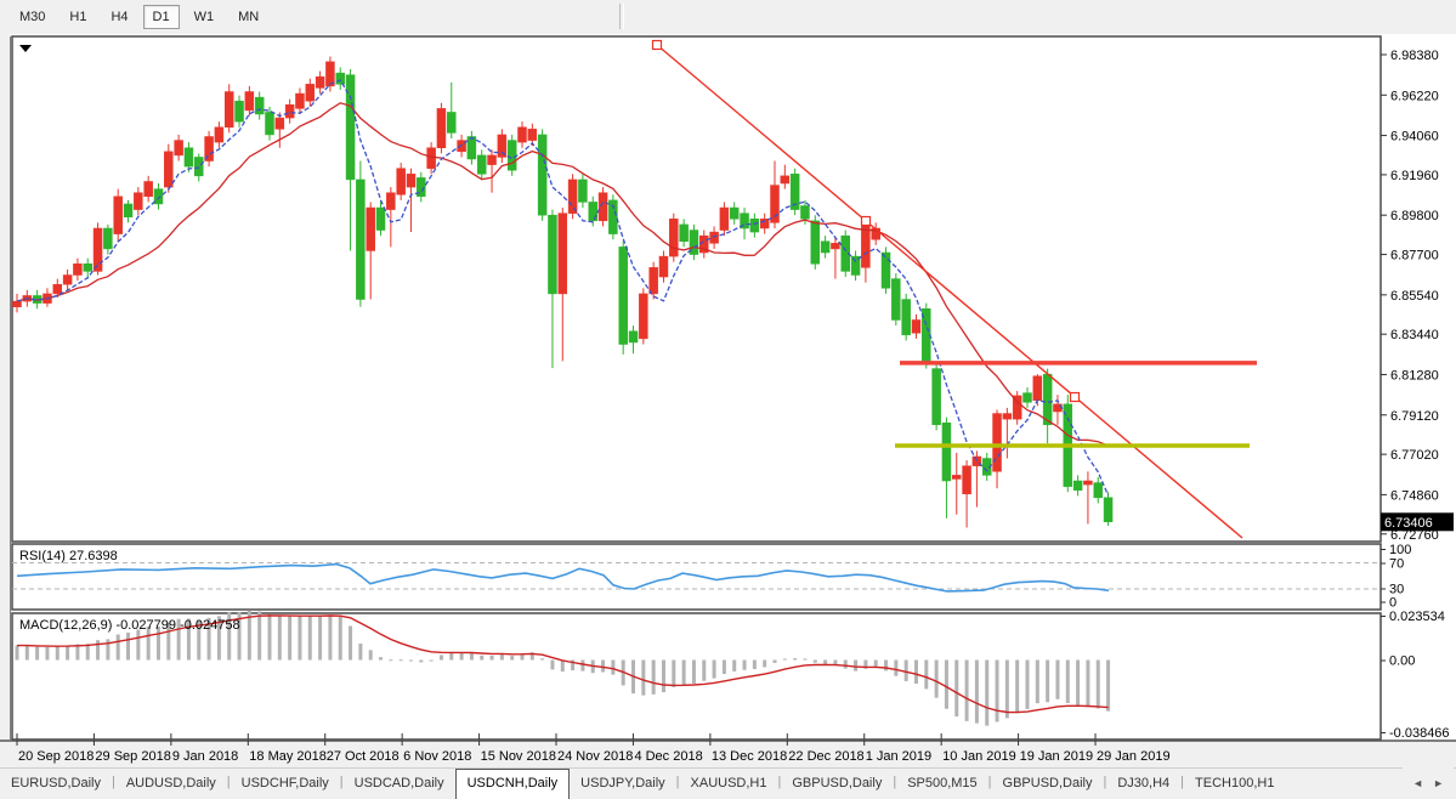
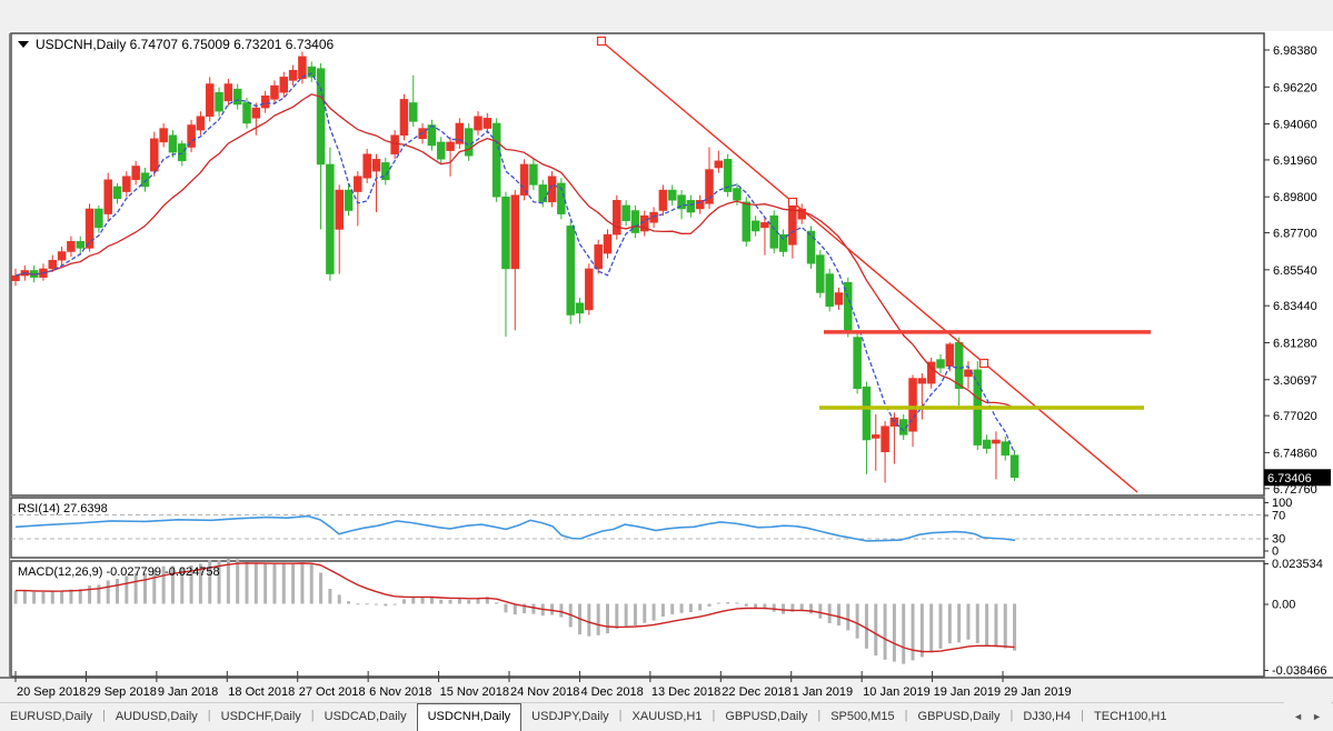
- M30 H1 H4 D1 W1 MN
  6.98380
  6.96220
  6.94060
  6.91960
  6.89800
  6.87700
  6.85540
  6.83440
  6.81280
- 6.79120
+ 3.30697
  6.77020
  6.74860
  6.72760
  6.73406
+ USDCNH,Daily 6.74707 6.75009 6.73201 6.73406
  100
  70
  30
  0
  RSI(14) 27.6398
  0.023534
  0.00
  -0.038466
  MACD(12,26,9) -0.027799 -0.024758
  20 Sep 2018
  29 Sep 2018
  9 Jan 2018
- 18 May 2018
+ 18 Oct 2018
  27 Oct 2018
  6 Nov 2018
  15 Nov 2018
  24 Nov 2018
  4 Dec 2018
  13 Dec 2018
  22 Dec 2018
  1 Jan 2019
  10 Jan 2019
  19 Jan 2019
  29 Jan 2019
  EURUSD,Daily
  |
  AUDUSD,Daily
  |
  USDCHF,Daily
  |
  USDCAD,Daily
  USDCNH,Daily
  USDJPY,Daily
  |
  XAUUSD,H1
  |
  GBPUSD,Daily
  |
  SP500,M15
  |
  GBPUSD,Daily
  |
  DJ30,H4
  |
  TECH100,H1
  ◄
  ►
